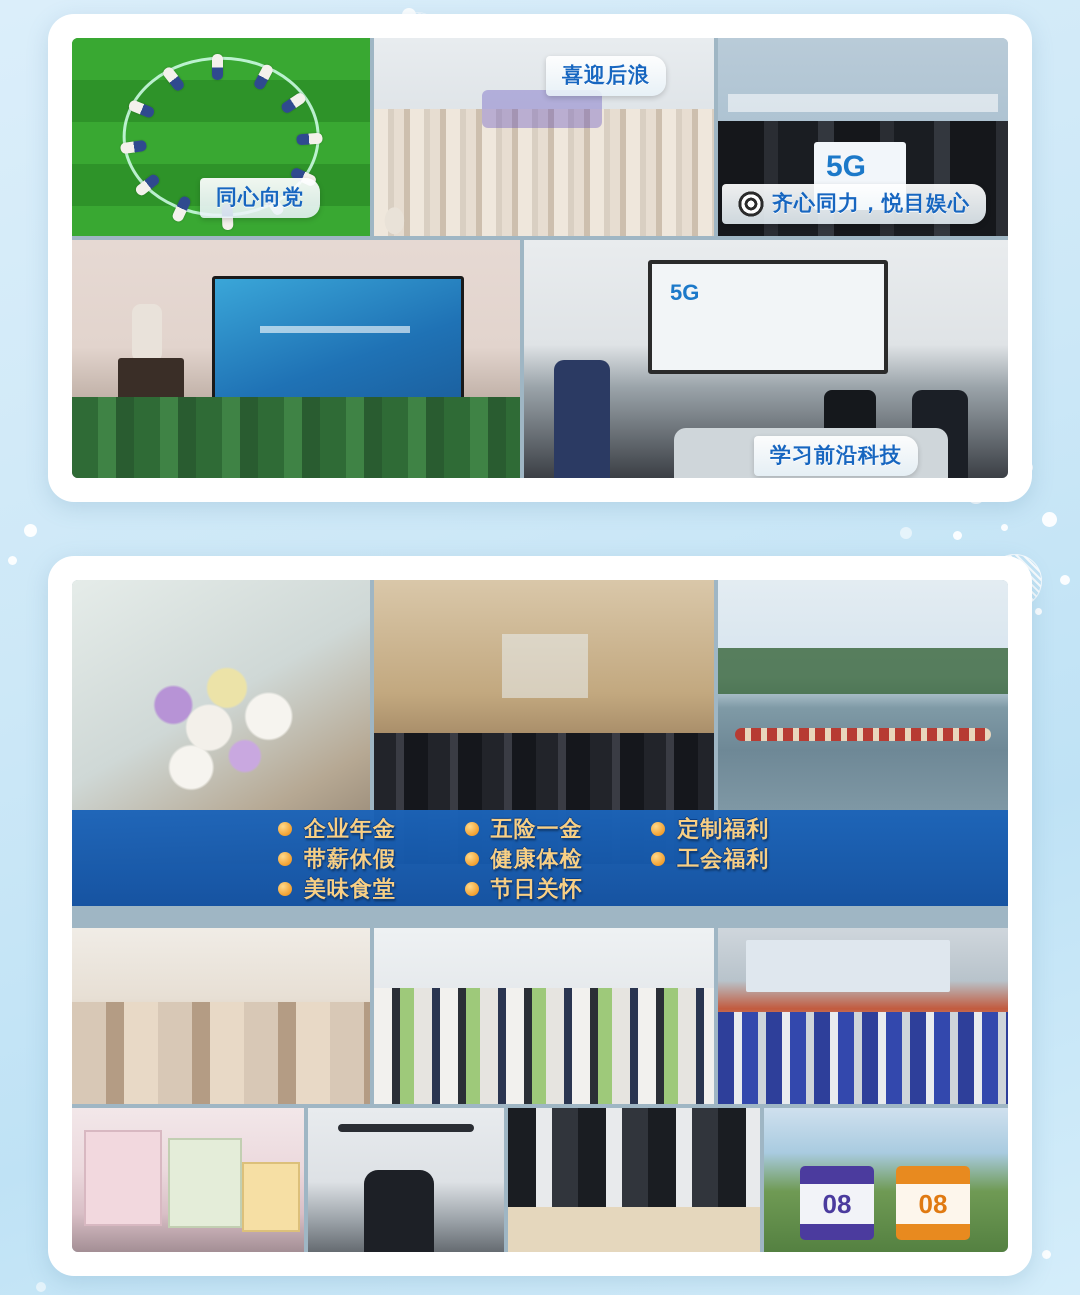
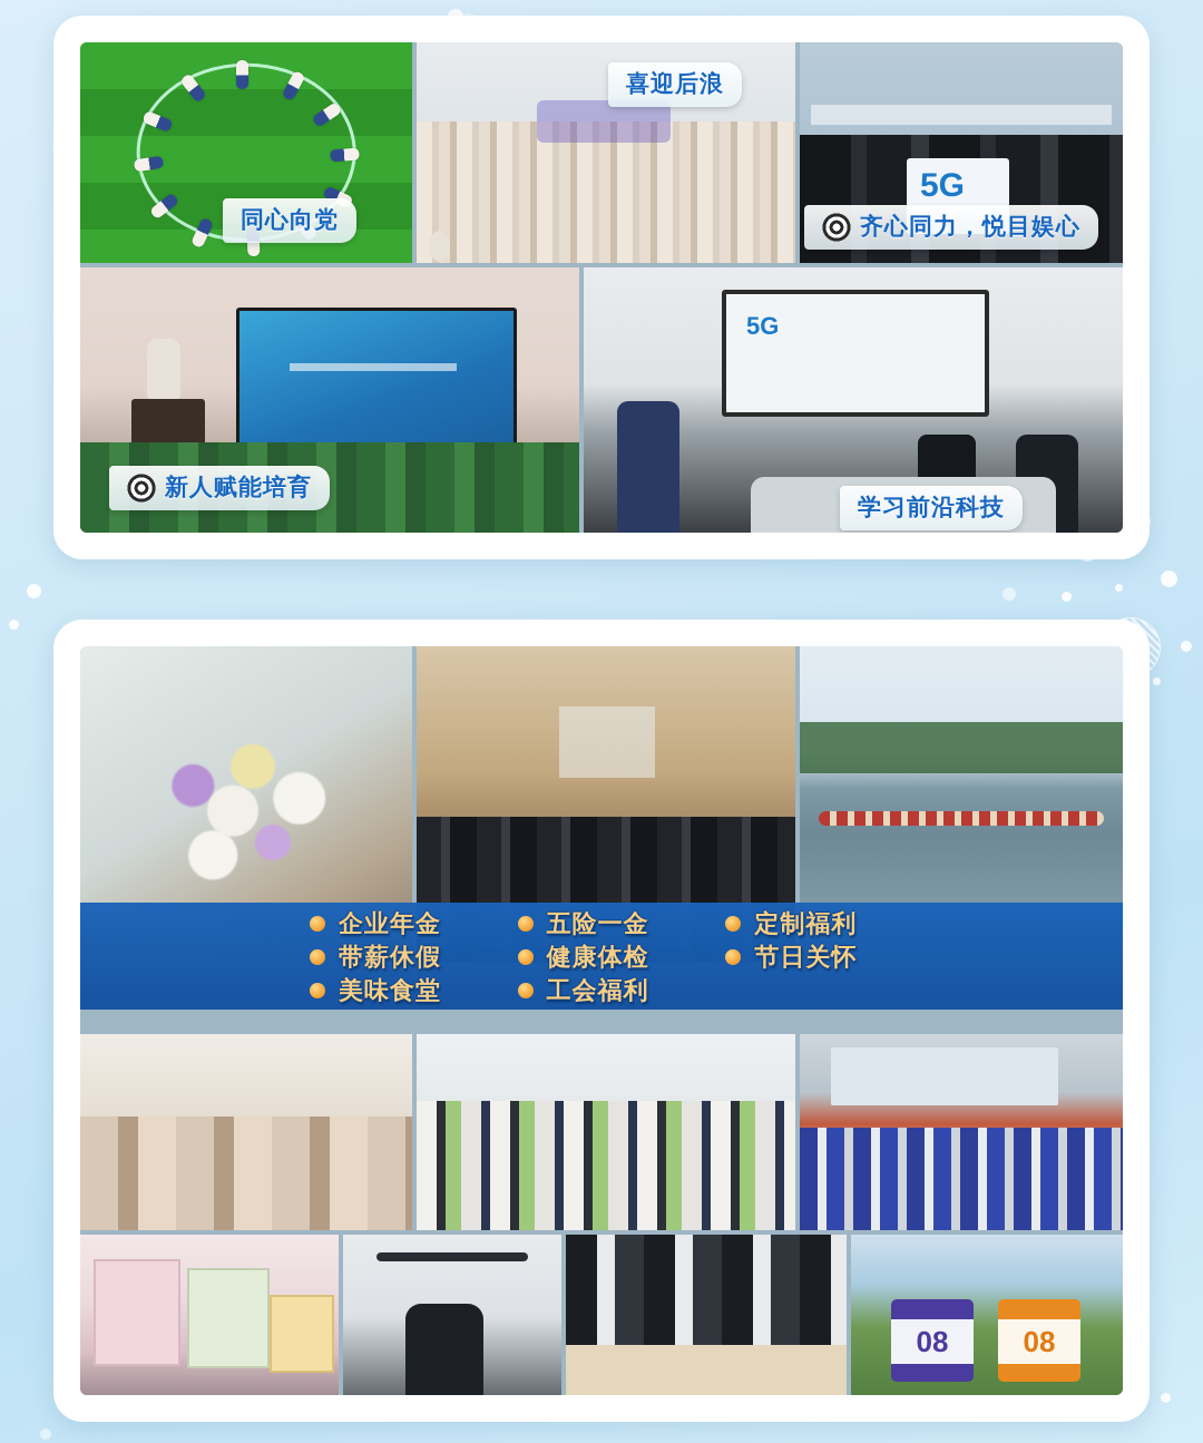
  同心向党
  喜迎后浪
  5G
  齐心同力，悦目娱心
+ 新人赋能培育
  5G
  学习前沿科技
  丰富完善的人才培养体系
  08
  08
  多维全面的薪酬福利组合包
  企业年金
  五险一金
  定制福利
  带薪休假
  健康体检
- 工会福利
+ 节日关怀
  美味食堂
- 节日关怀
+ 工会福利
